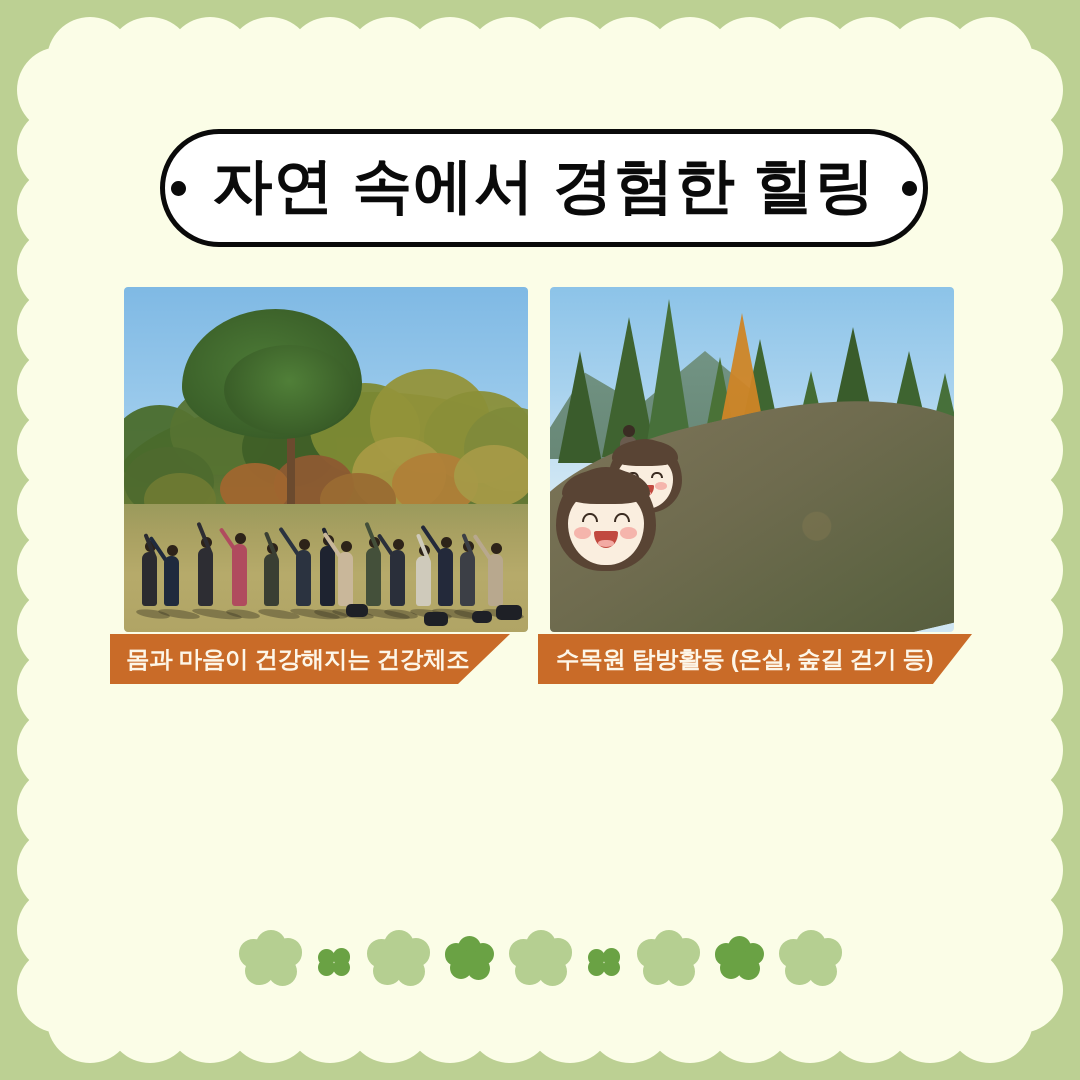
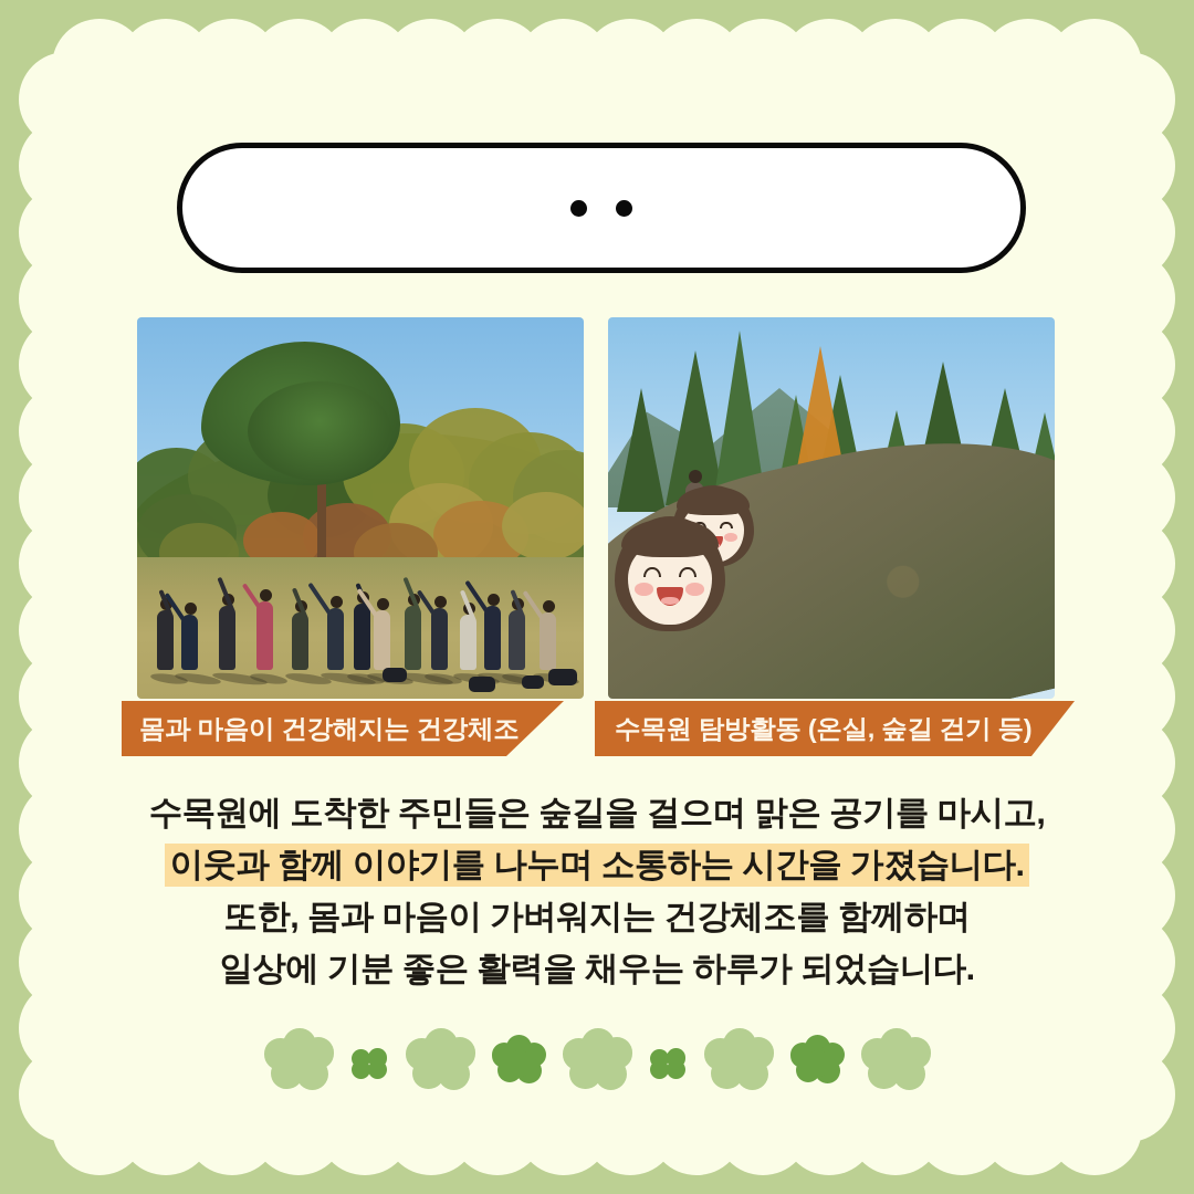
- 자연 속에서 경험한 힐링
  몸과 마음이 건강해지는 건강체조
  수목원 탐방활동 (온실, 숲길 걷기 등)
+ 수목원에 도착한 주민들은 숲길을 걸으며 맑은 공기를 마시고,
+ 이웃과 함께 이야기를 나누며 소통하는 시간을 가졌습니다.
+ 또한, 몸과 마음이 가벼워지는 건강체조를 함께하며
+ 일상에 기분 좋은 활력을 채우는 하루가 되었습니다.
